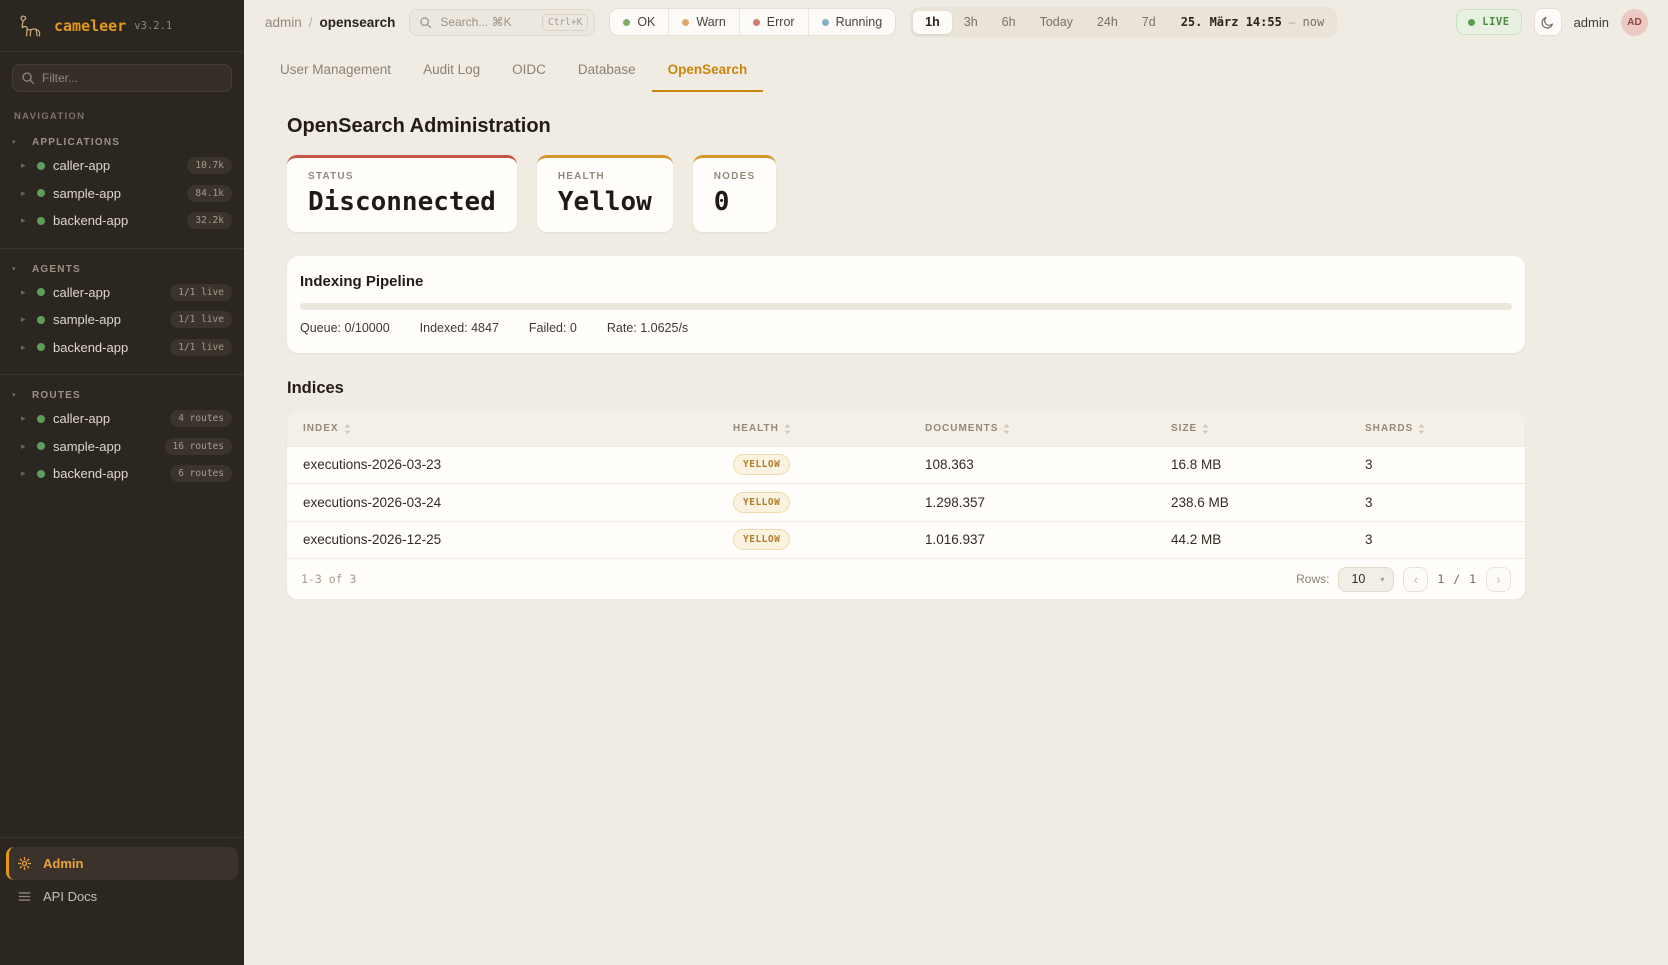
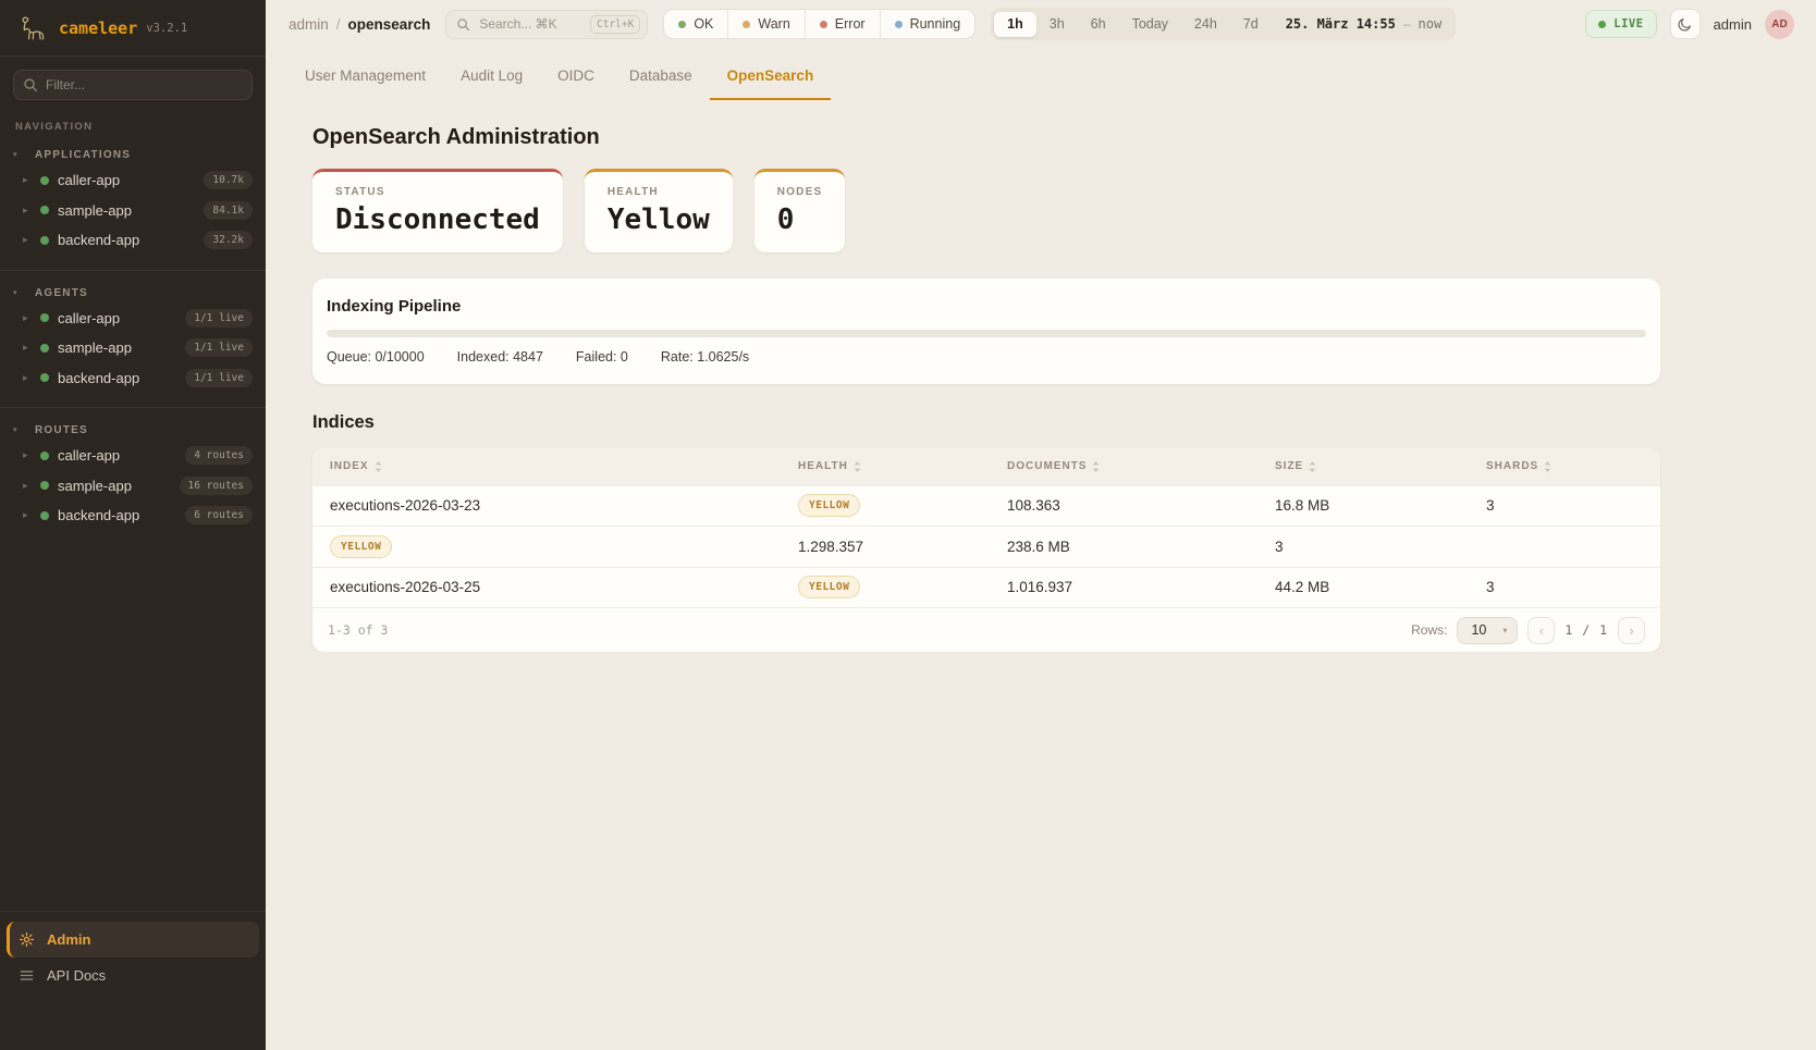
  cameleer
  v3.2.1
  Filter...
  NAVIGATION
  APPLICATIONS
  ▸
  caller-app
  10.7k
  ▸
  sample-app
  84.1k
  ▸
  backend-app
  32.2k
  AGENTS
  ▸
  caller-app
  1/1 live
  ▸
  sample-app
  1/1 live
  ▸
  backend-app
  1/1 live
  ROUTES
  ▸
  caller-app
  4 routes
  ▸
  sample-app
  16 routes
  ▸
  backend-app
  6 routes
  Admin
  API Docs
  admin
  /
  opensearch
  Search... ⌘K
  Ctrl+K
  OK
  Warn
  Error
  Running
  1h
  3h
  6h
  Today
  24h
  7d
  25. März 14:55
  –
  now
  LIVE
  admin
  AD
  User Management
  Audit Log
  OIDC
  Database
  OpenSearch
  OpenSearch Administration
  STATUS
  Disconnected
  HEALTH
  Yellow
  NODES
  0
  Indexing Pipeline
  Queue: 0/10000
  Indexed: 4847
  Failed: 0
  Rate: 1.0625/s
  Indices
  INDEX
  HEALTH
  DOCUMENTS
  SIZE
  SHARDS
  executions-2026-03-23
  YELLOW
  108.363
  16.8 MB
  3
- executions-2026-03-24
  YELLOW
  1.298.357
  238.6 MB
  3
- executions-2026-12-25
+ executions-2026-03-25
  YELLOW
  1.016.937
  44.2 MB
  3
  1-3 of 3
  Rows:
  10
  ▾
  ‹
  1 / 1
  ›
